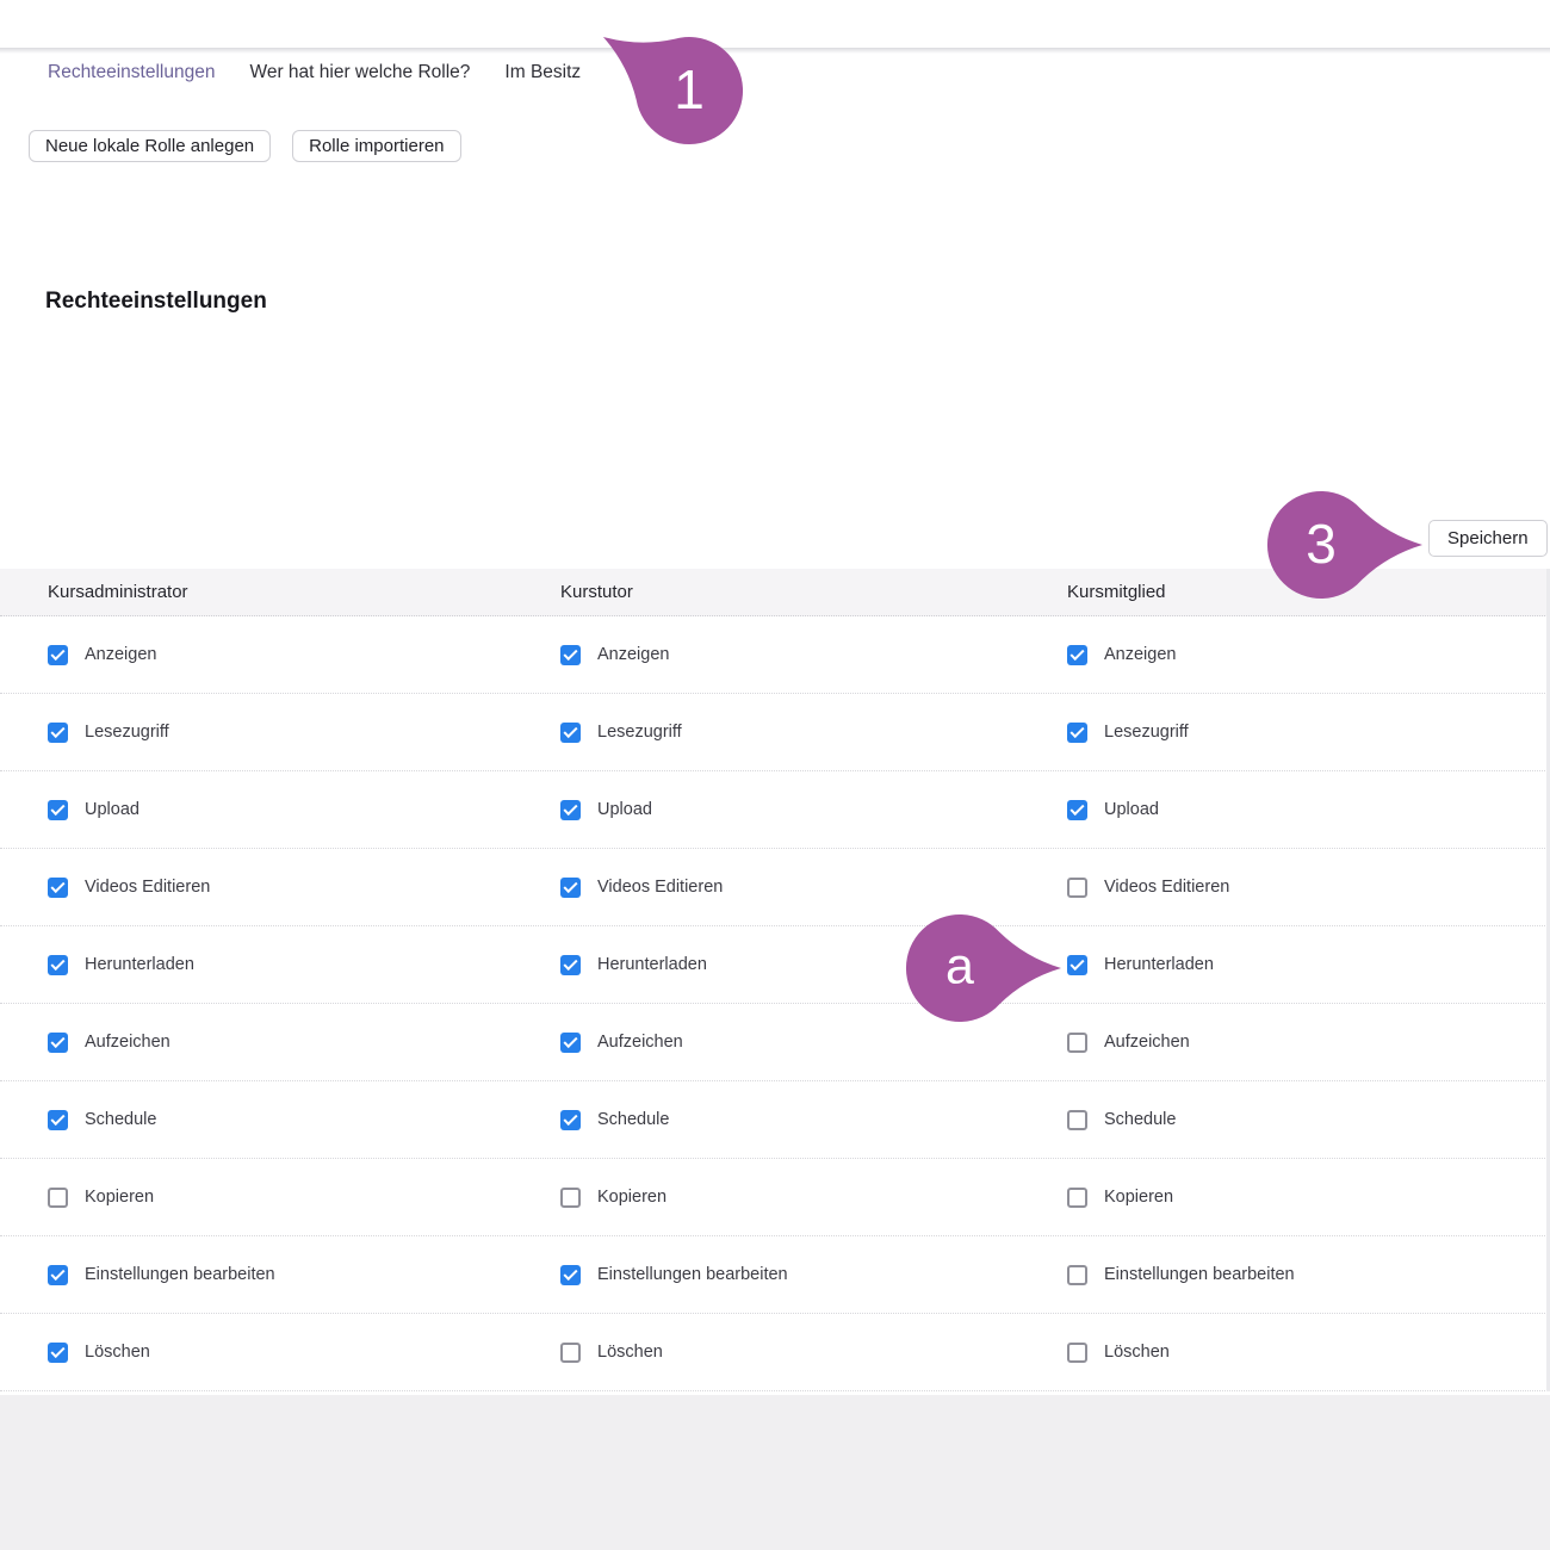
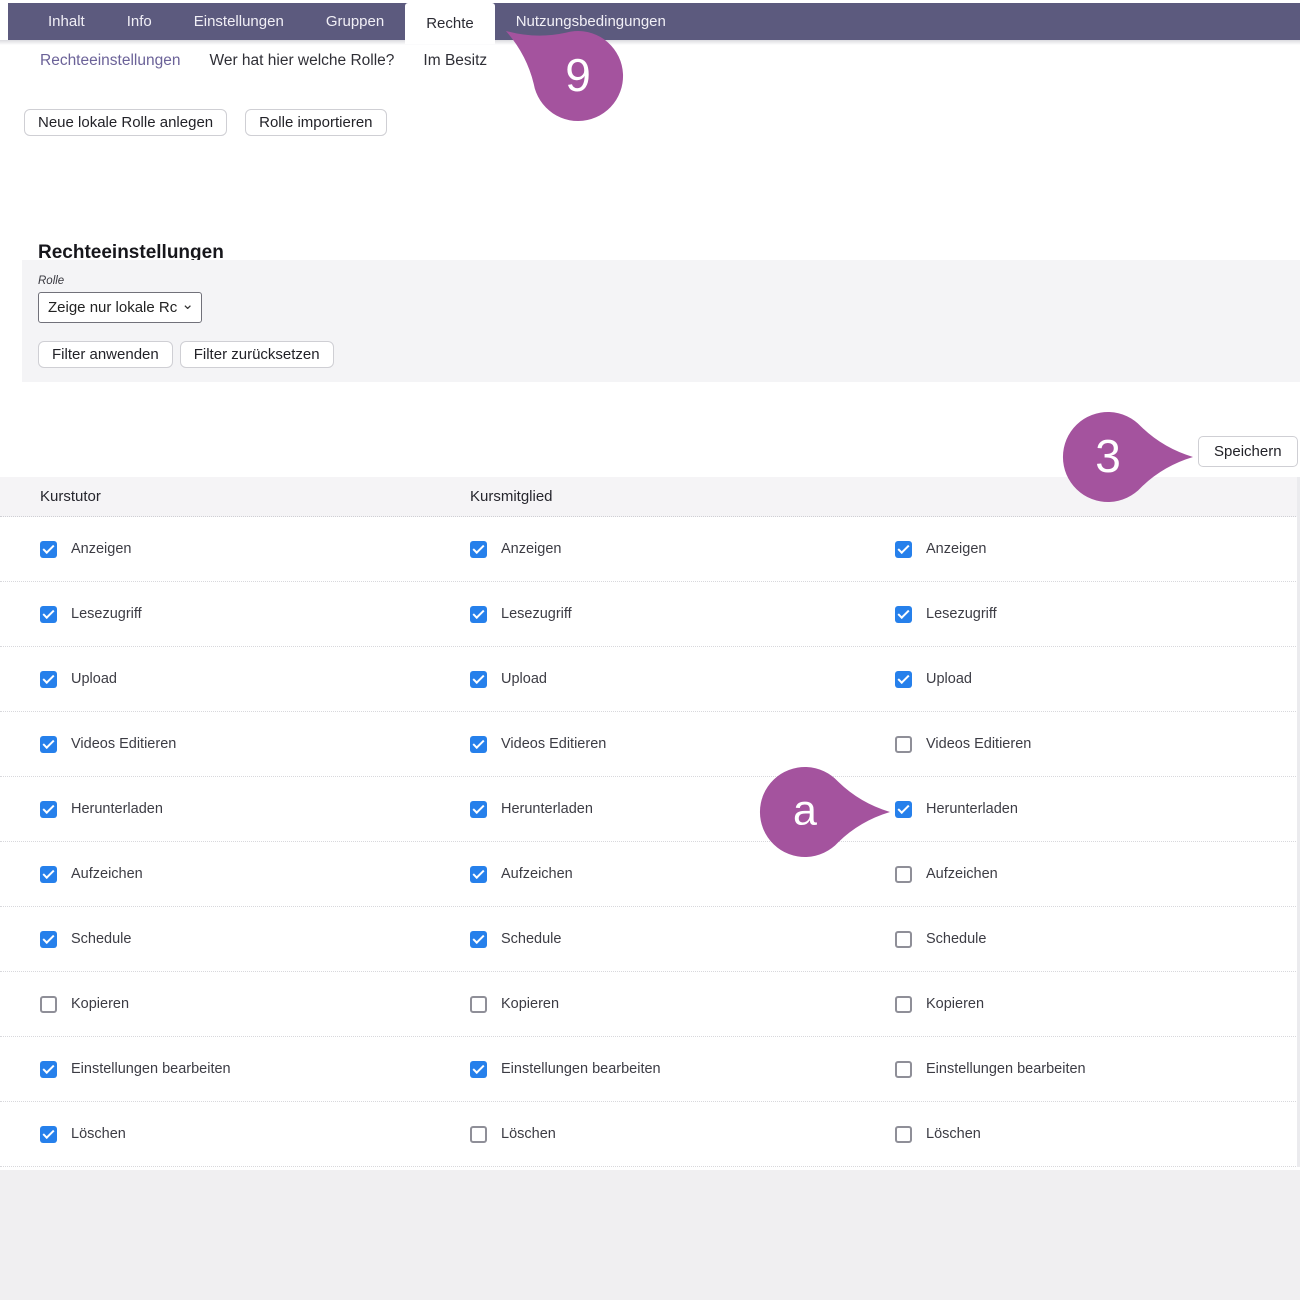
+ Inhalt
+ Info
+ Einstellungen
+ Gruppen
+ Rechte
+ Nutzungsbedingungen
  Rechteeinstellungen
  Wer hat hier welche Rolle?
  Im Besitz
  Neue lokale Rolle anlegen
  Rolle importieren
  Rechteeinstellungen
+ Rolle
+ Zeige nur lokale Rc
+ ⌄
+ Filter anwenden
+ Filter zurücksetzen
  Speichern
- Kursadministrator
  Kurstutor
  Kursmitglied
  Anzeigen
  Anzeigen
  Anzeigen
  Lesezugriff
  Lesezugriff
  Lesezugriff
  Upload
  Upload
  Upload
  Videos Editieren
  Videos Editieren
  Videos Editieren
  Herunterladen
  Herunterladen
  Herunterladen
  Aufzeichen
  Aufzeichen
  Aufzeichen
  Schedule
  Schedule
  Schedule
  Kopieren
  Kopieren
  Kopieren
  Einstellungen bearbeiten
  Einstellungen bearbeiten
  Einstellungen bearbeiten
  Löschen
  Löschen
  Löschen
- 1
+ 9
  3
  a
